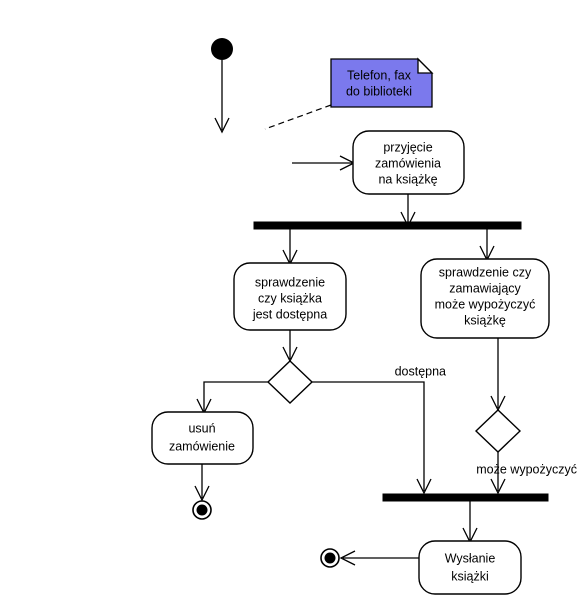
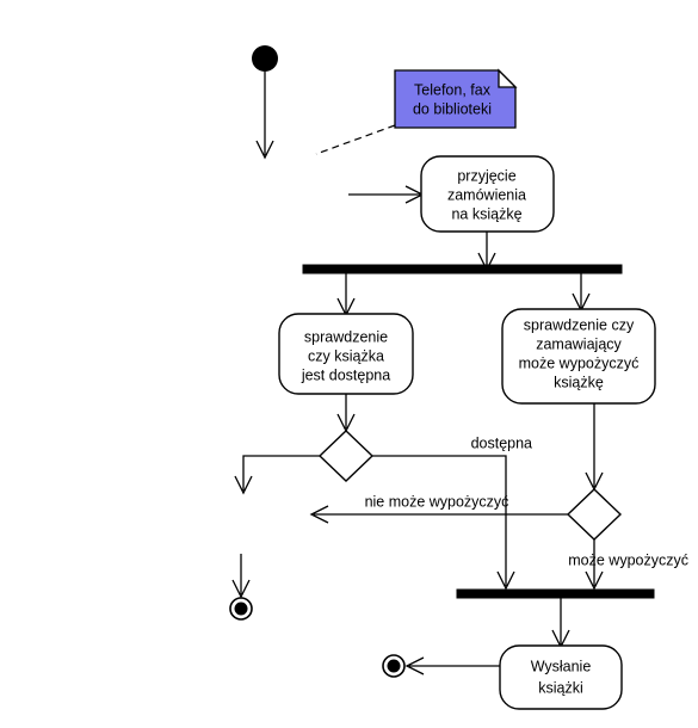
  Telefon, fax
  do biblioteki
  przyjęcie
  zamówienia
  na książkę
  sprawdzenie
  czy książka
  jest dostępna
  sprawdzenie czy
  zamawiający
  może wypożyczyć
  książkę
  dostępna
+ nie może wypożyczyć
  może wypożyczyć
- usuń
- zamówienie
  Wysłanie
  książki
